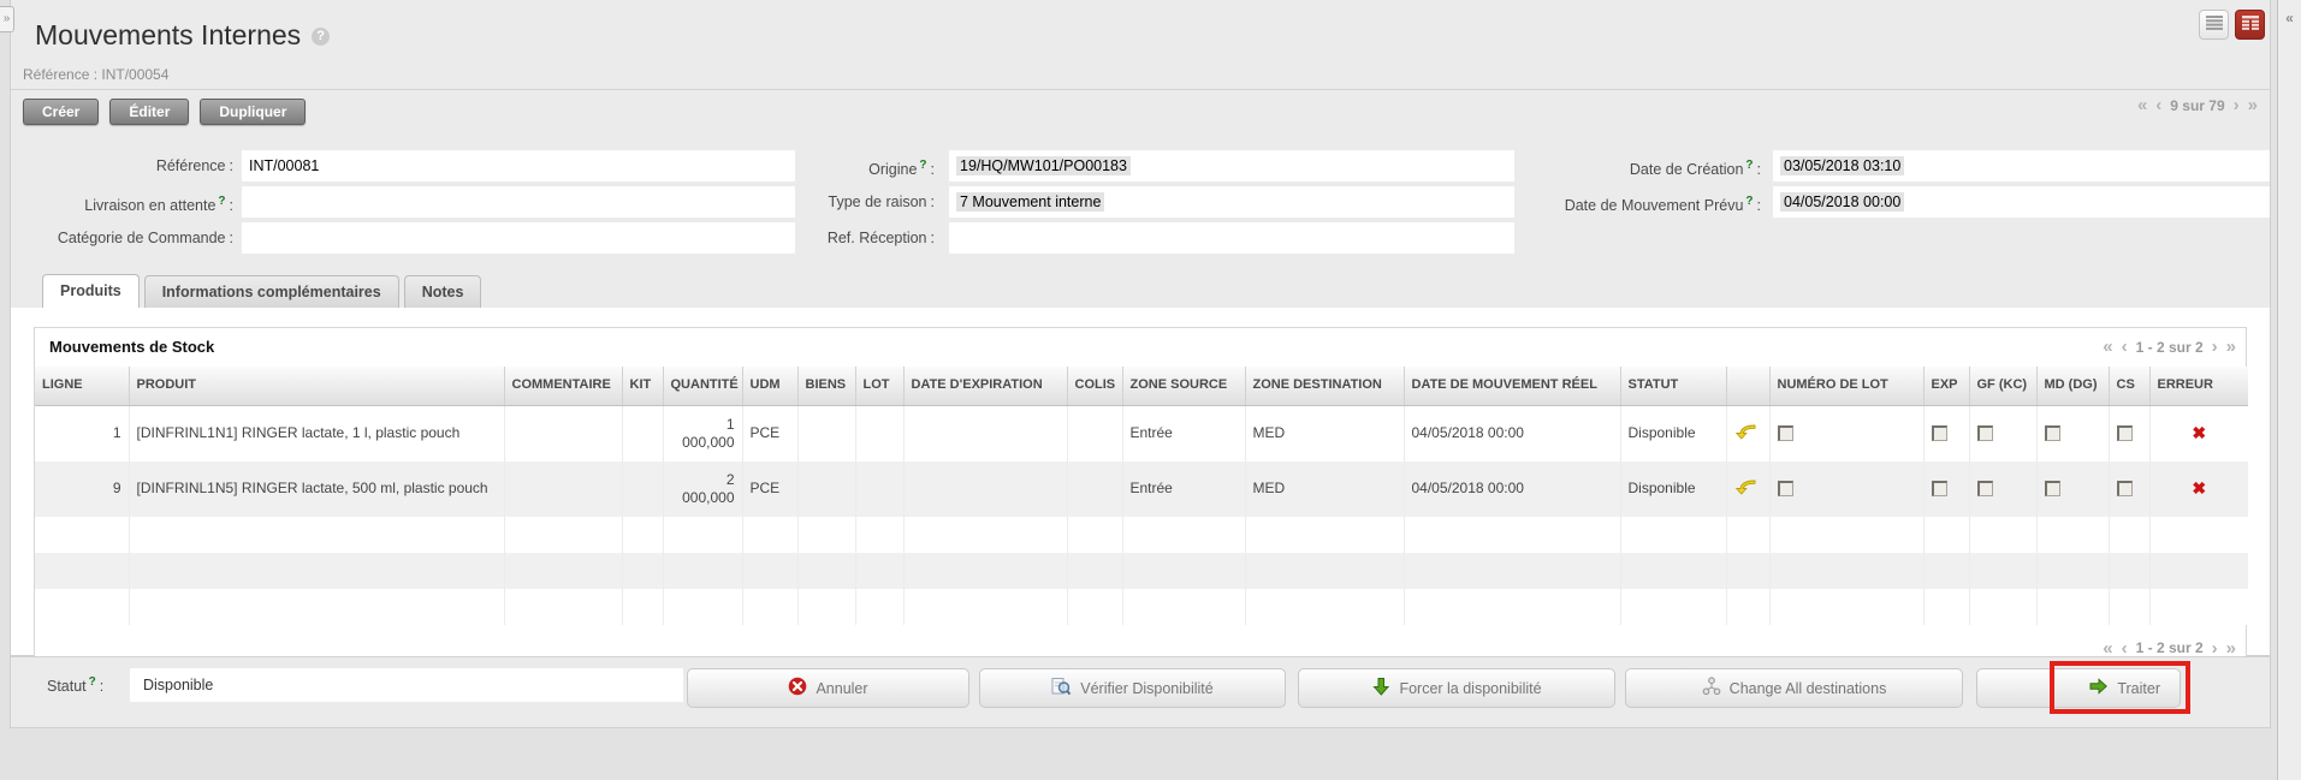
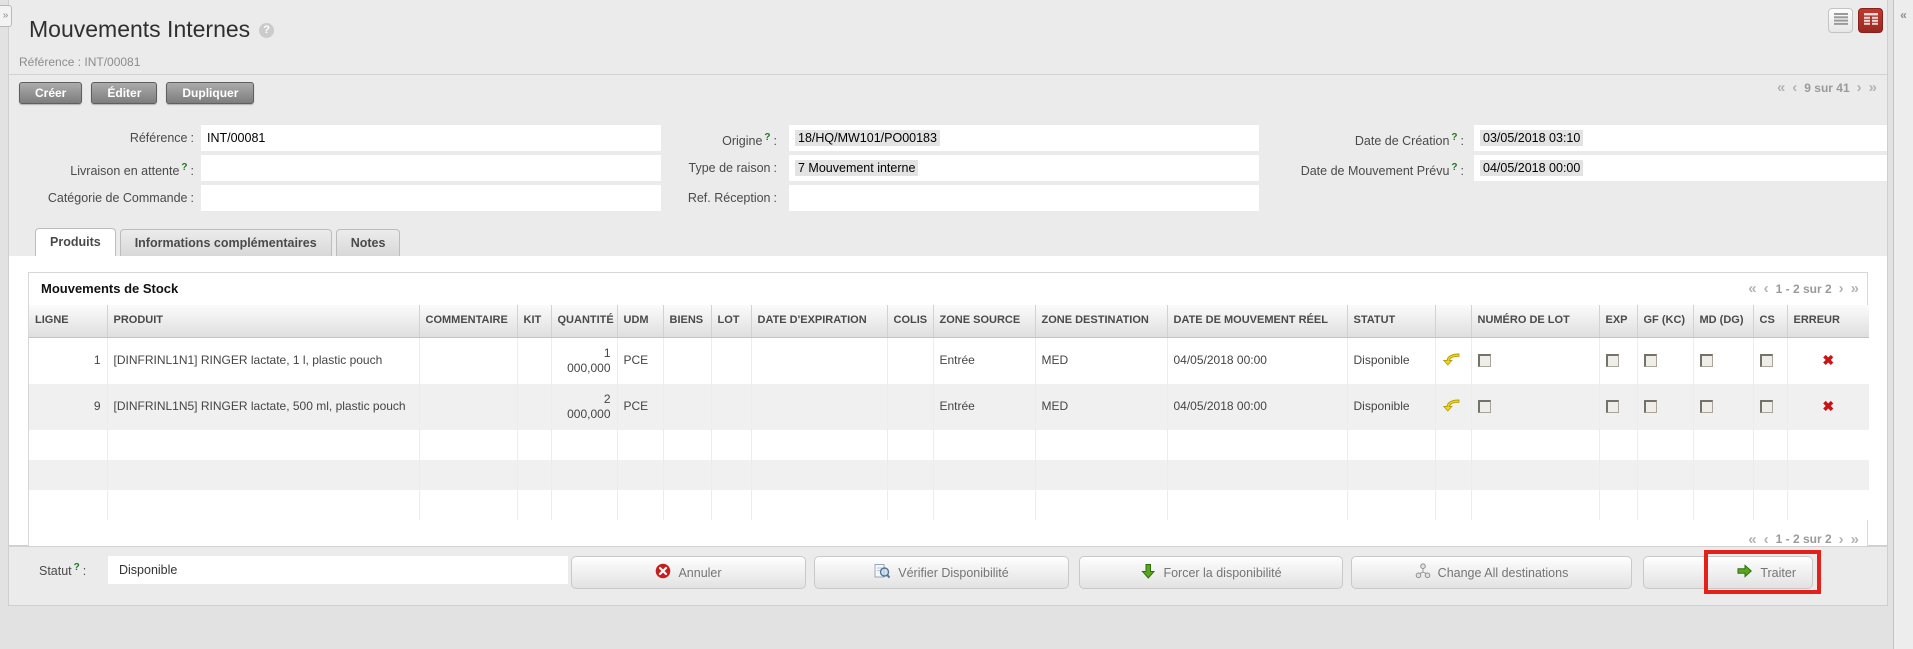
  »
  Mouvements Internes
  ?
- Référence : INT/00054
+ Référence : INT/00081
  Créer
  Éditer
  Dupliquer
  «
  ‹
- 9 sur 79
+ 9 sur 41
  ›
  »
  Référence :
  INT/00081
  Livraison en attente ? :
  Catégorie de Commande :
  Origine ? :
- 19/HQ/MW101/PO00183
+ 18/HQ/MW101/PO00183
  Type de raison :
  7 Mouvement interne
  Ref. Réception :
  Date de Création ? :
  03/05/2018 03:10
  Date de Mouvement Prévu ? :
  04/05/2018 00:00
  Produits
  Informations complémentaires
  Notes
  Mouvements de Stock
  «
  ‹
  1 - 2 sur 2
  ›
  »
  LIGNE	PRODUIT	COMMENTAIRE	KIT	QUANTITÉ	UDM	BIENS	LOT	DATE D'EXPIRATION	COLIS	ZONE SOURCE	ZONE DESTINATION	DATE DE MOUVEMENT RÉEL	STATUT		NUMÉRO DE LOT	EXP	GF (KC)	MD (DG)	CS	ERREUR
  1	[DINFRINL1N1] RINGER lactate, 1 l, plastic pouch			1 000,000	PCE					Entrée	MED	04/05/2018 00:00	Disponible							✖
  9	[DINFRINL1N5] RINGER lactate, 500 ml, plastic pouch			2 000,000	PCE					Entrée	MED	04/05/2018 00:00	Disponible							✖
  «
  ‹
  1 - 2 sur 2
  ›
  »
  Statut ? :
  Disponible
  Annuler
  Vérifier Disponibilité
  Forcer la disponibilité
  Change All destinations
  Traiter
  «
